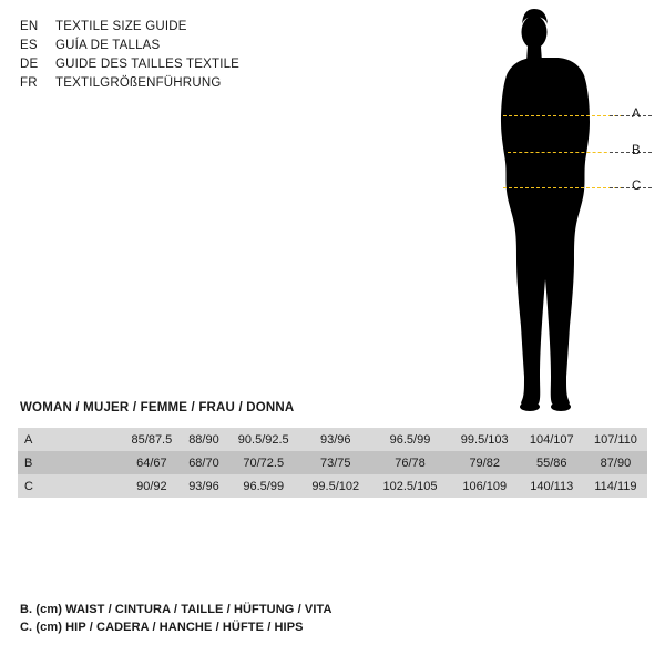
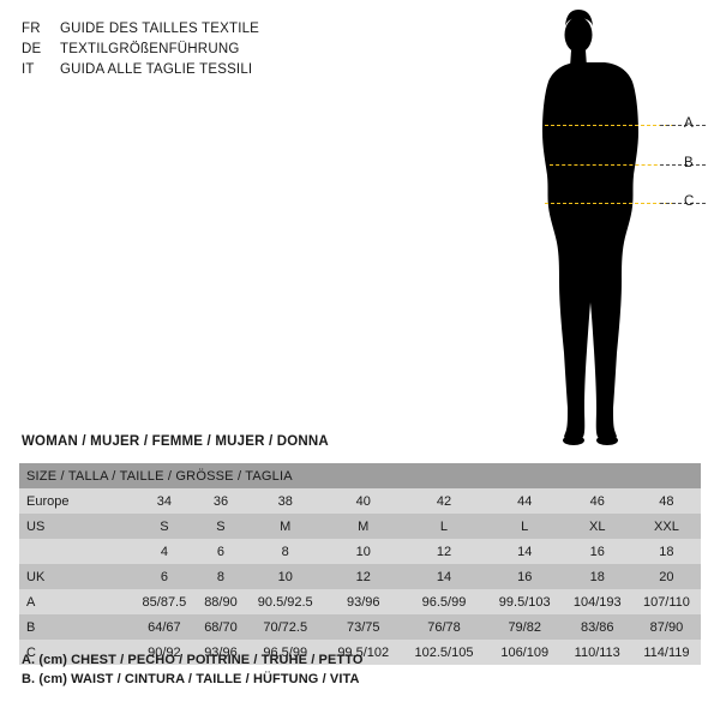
- EN
- TEXTILE SIZE GUIDE
- ES
- GUÍA DE TALLAS
- DE
+ FR
  GUIDE DES TAILLES TEXTILE
- FR
+ DE
  TEXTILGRÖßENFÜHRUNG
+ IT
+ GUIDA ALLE TAGLIE TESSILI
  A
  B
  C
- WOMAN / MUJER / FEMME / FRAU / DONNA
+ WOMAN / MUJER / FEMME / MUJER / DONNA
+ SIZE / TALLA / TAILLE / GRÖSSE / TAGLIA
+ Europe	34	36	38	40	42	44	46	48
+ US	S	S	M	M	L	L	XL	XXL
+ 	4	6	8	10	12	14	16	18
+ UK	6	8	10	12	14	16	18	20
- A	85/87.5	88/90	90.5/92.5	93/96	96.5/99	99.5/103	104/107	107/110
+ A	85/87.5	88/90	90.5/92.5	93/96	96.5/99	99.5/103	104/193	107/110
- B	64/67	68/70	70/72.5	73/75	76/78	79/82	55/86	87/90
+ B	64/67	68/70	70/72.5	73/75	76/78	79/82	83/86	87/90
- C	90/92	93/96	96.5/99	99.5/102	102.5/105	106/109	140/113	114/119
+ C	90/92	93/96	96.5/99	99.5/102	102.5/105	106/109	110/113	114/119
+ A. (cm) CHEST / PECHO / POITRINE / TRUHE / PETTO
  B. (cm) WAIST / CINTURA / TAILLE / HÜFTUNG / VITA
- C. (cm) HIP / CADERA / HANCHE / HÜFTE / HIPS
